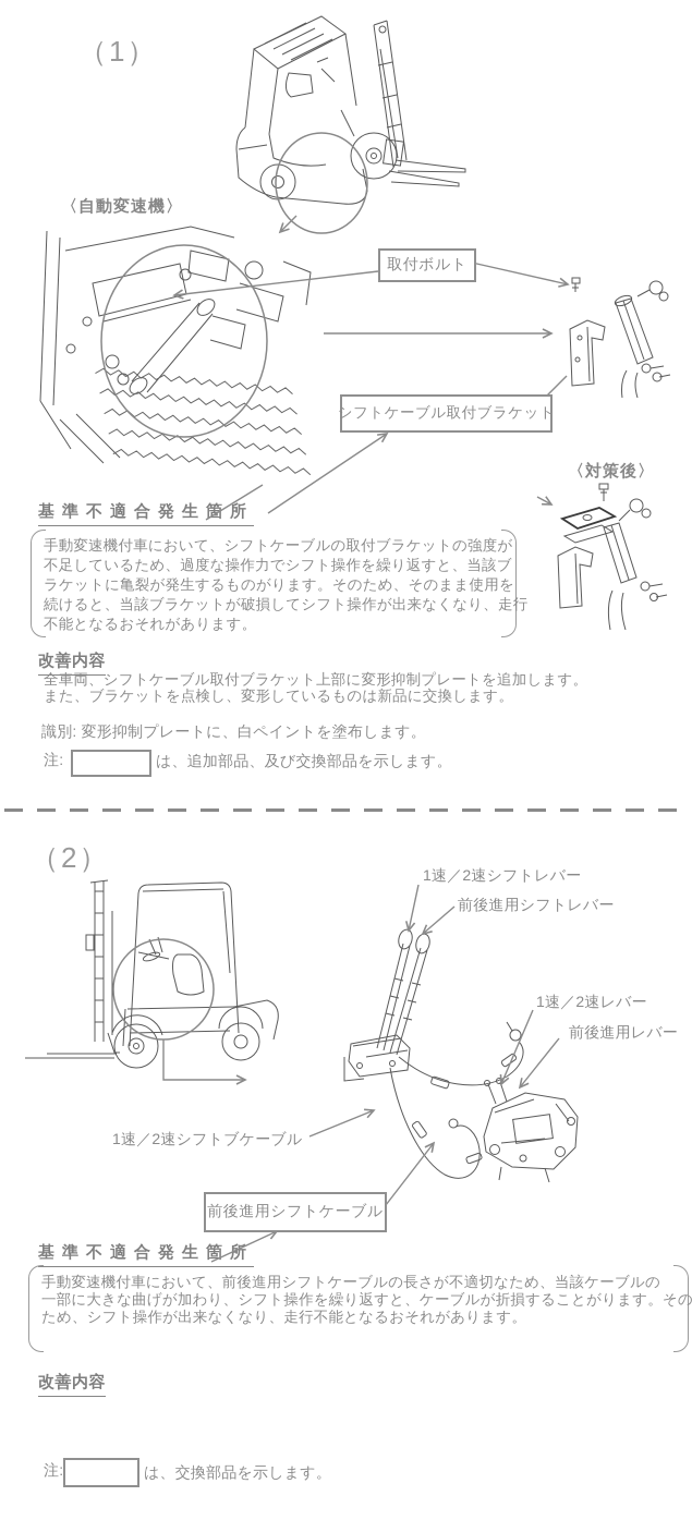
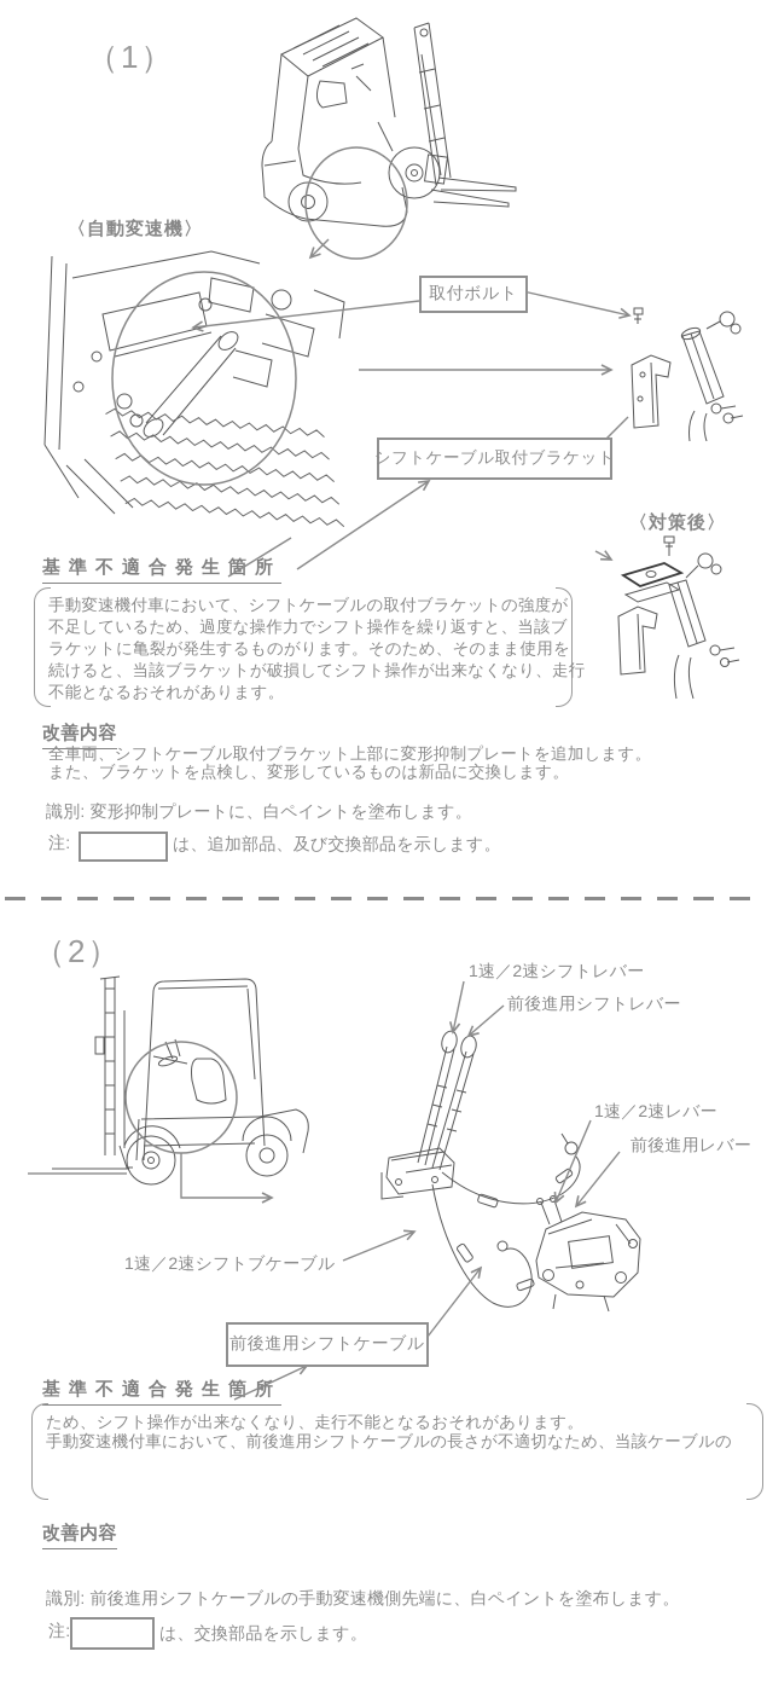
  （1）
  〈自動変速機〉
  取付ボルト
  シフトケーブル取付ブラケット
  〈対策後〉
  基準不適合発生所
  手動変速機付車において、シフトケーブルの取付ブラケットの強度が
  不足しているため、過度な操作力でシフト操作を繰り返すと、当該ブ
  ラケットに亀裂が発生するものがります。そのため、そのまま使用を
  続けると、当該ブラケットが破損してシフト操作が出来なくなり、走行
  不能となるおそれがあります。
  改善内容
  全車両、シフトケーブル取付ブラケット上部に変形抑制プレートを追加します。
  また、ブラケットを点検し、変形しているものは新品に交換します。
  識別: 変形抑制プレートに、白ペイントを塗布します。
  注:
  は、追加部品、及び交換部品を示します。
  （2）
  1速／2速シフトレバー
  前後進用シフトレバー
  1速／2速レバー
  前後進用レバー
  1速／2速シフトブケーブル
  前後進用シフトケーブル
  基準不適合発生箇所
- 手動変速機付車において、前後進用シフトケーブルの長さが不適切なため、当該ケーブルの
+ ため、シフト操作が出来なくなり、走行不能となるおそれがあります。
- 一部に大きな曲げが加わり、シフト操作を繰り返すと、ケーブルが折損することがります。その
- ため、シフト操作が出来なくなり、走行不能となるおそれがあります。
+ 手動変速機付車において、前後進用シフトケーブルの長さが不適切なため、当該ケーブルの
  改善内容
+ 識別: 前後進用シフトケーブルの手動変速機側先端に、白ペイントを塗布します。
  注:
  は、交換部品を示します。
